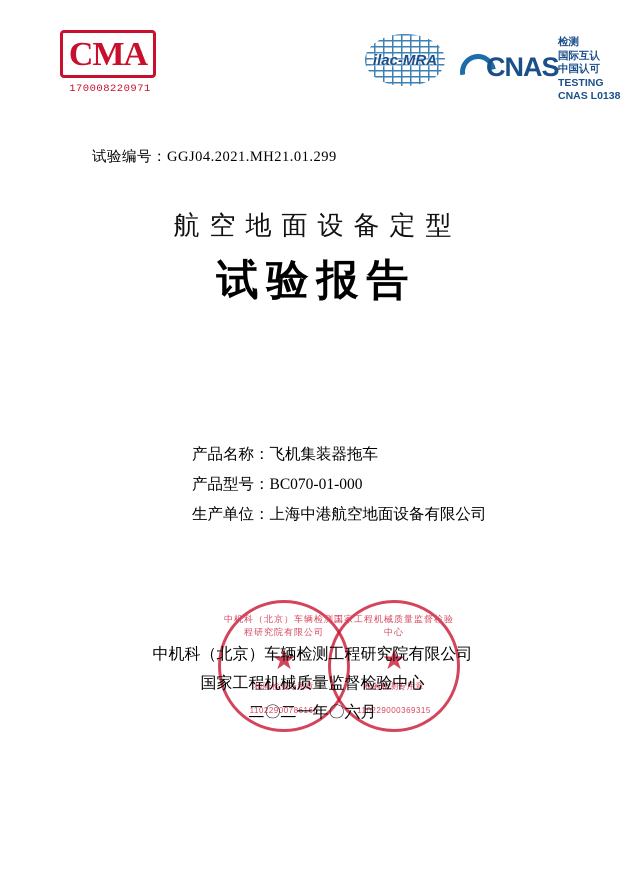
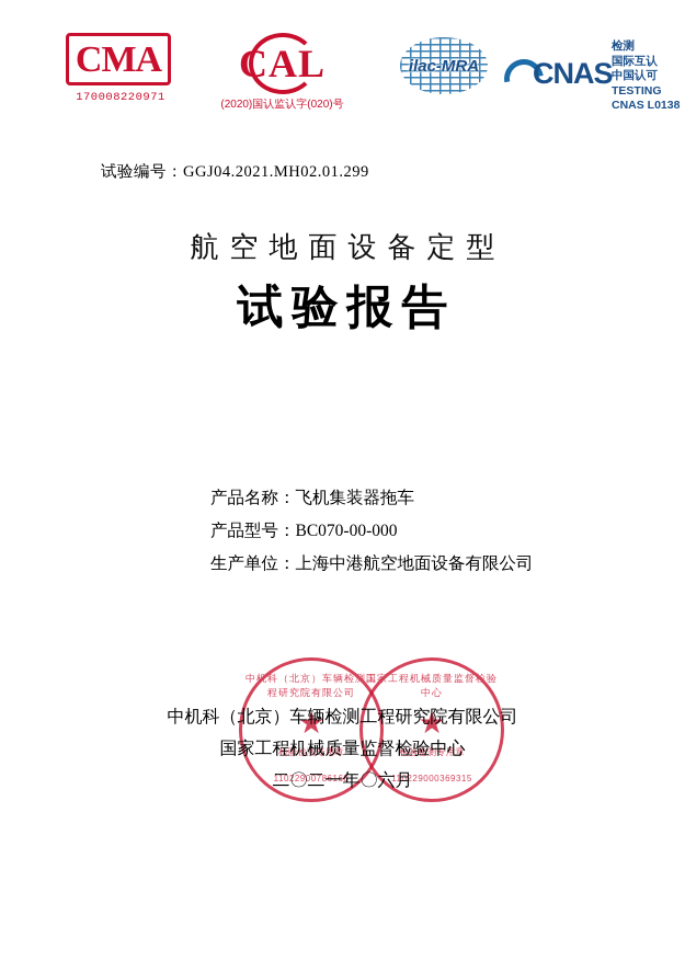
  CMA
  170008220971
+ CAL
+ (2020)国认监认字(020)号
  ilac-MRA
  CNAS
  检测
  国际互认
  中国认可
  TESTING
  CNAS L0138
- 试验编号：GGJ04.2021.MH21.01.299
+ 试验编号：GGJ04.2021.MH02.01.299
  航空地面设备定型
  试验报告
  产品名称：飞机集装器拖车
- 产品型号：BC070-01-000
+ 产品型号：BC070-00-000
  生产单位：上海中港航空地面设备有限公司
  中机科（北京）车辆检测工程研究院有限公司
  ★
  检验检测专用章
  11022900786168
  国家工程机械质量监督检验中心
  ★
  检验检测专用章
  110229000369315
  中机科（北京）车辆检测工程研究院有限公司
  国家工程机械质量监督检验中心
  二〇二一年〇六月
